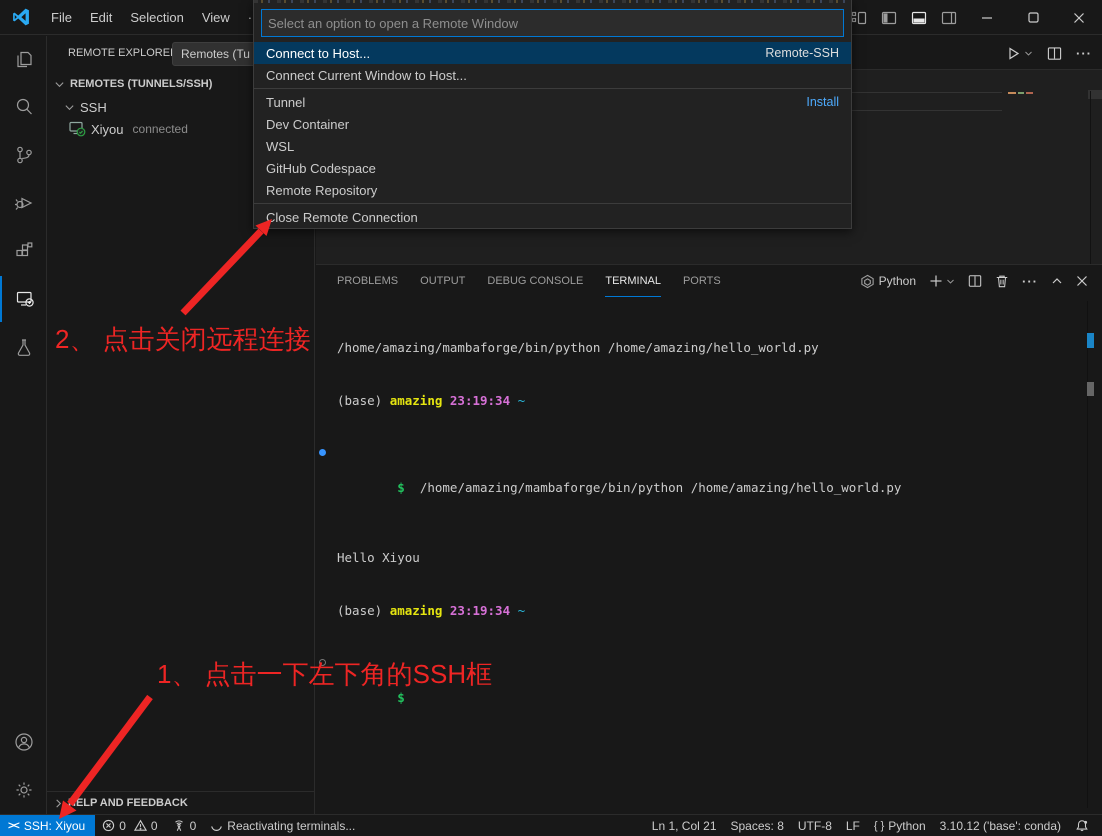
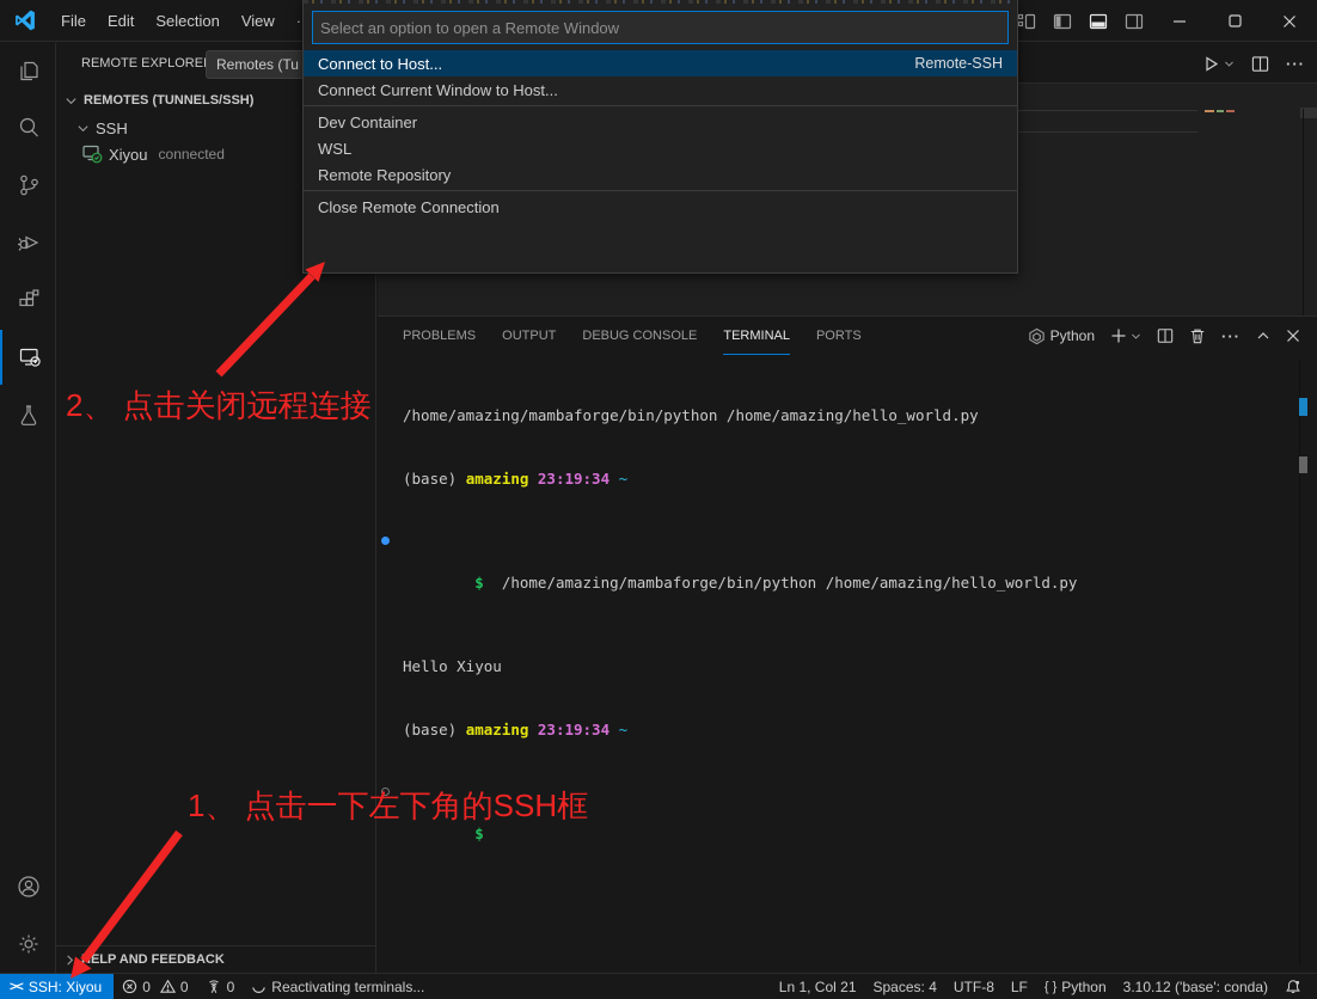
  File
  Edit
  Selection
  View
  REMOTE EXPLORE
  Remotes (Tu
  REMOTES (TUNNELS/SSH)
  SSH
  Xiyou
  connected
  ELP AND FEEDBACK
  ···
  PROBLEMS
  OUTPUT
  DEBUG CONSOLE
  TERMINAL
  PORTS
  Python
  ···
  /home/amazing/mambaforge/bin/python /home/amazing/hello_world.py
  (base) amazing 23:19:34 ~
  $ /home/amazing/mambaforge/bin/python /home/amazing/hello_world.py
  Hello Xiyou
  (base) amazing 23:19:34 ~
  $
  ><
  SSH: Xiyou
  0
  0
  0
  Reactivating terminals...
  Ln 1, Col 21
- Spaces: 8
+ Spaces: 4
  UTF-8
  LF
  { }
  Python
  3.10.12 ('base': conda)
  Select an option to open a Remote Window
  Connect to Host...
  Remote-SSH
  Connect Current Window to Host...
- Tunnel
- Install
  Dev Container
  WSL
- GitHub Codespace
  Remote Repository
  Close Remote Connection
  2、 点击关闭远程连接
  1、 点击一下左下角的SSH框
